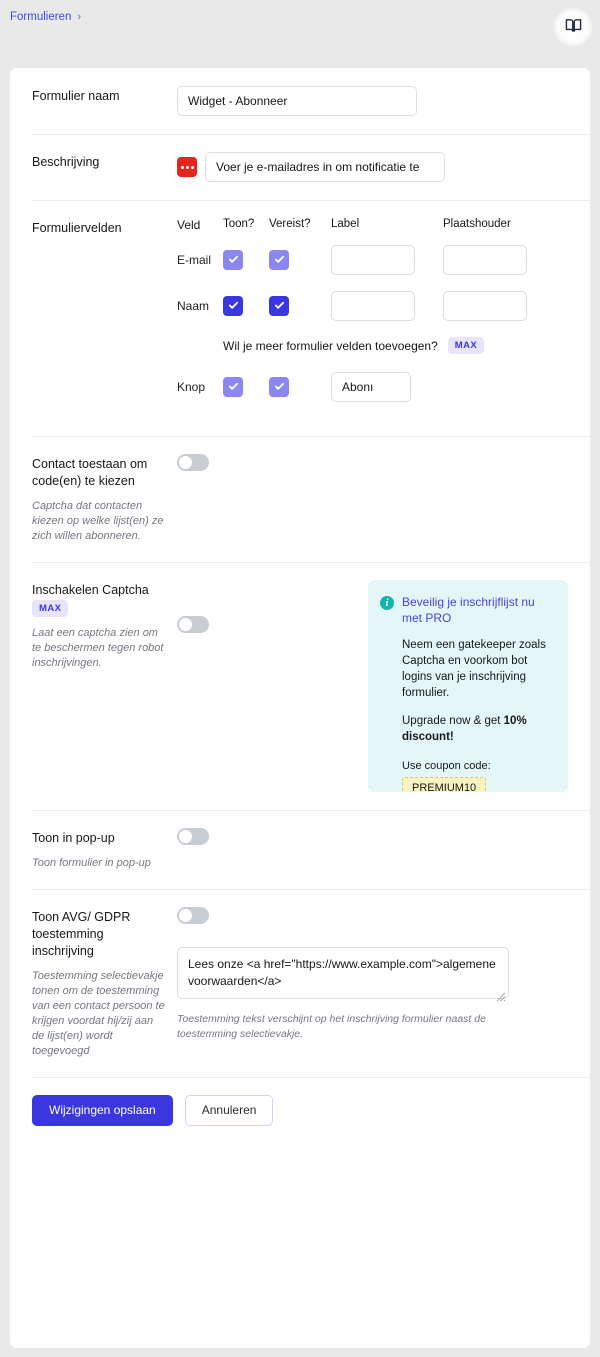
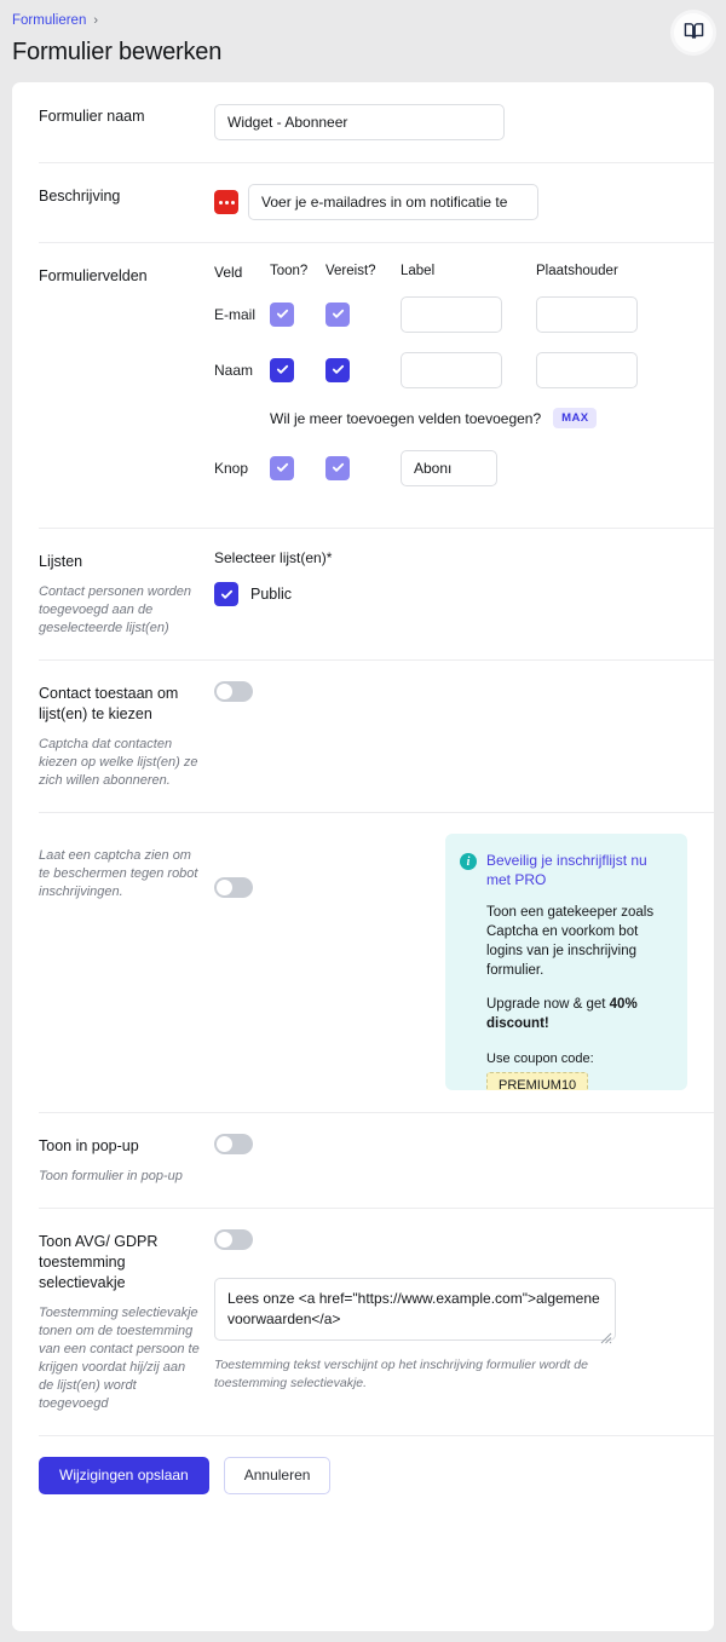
  Formulieren
  ›
+ Formulier bewerken
  Formulier naam
  Widget - Abonneer
  Beschrijving
  Voer je e-mailadres in om notificatie te
  Formuliervelden
  Veld
  Toon?
  Vereist?
  Label
  Plaatshouder
  E-mail
  Naam
- Wil je meer formulier velden toevoegen?
+ Wil je meer toevoegen velden toevoegen?
  MAX
  Knop
  Abonı
+ Lijsten
+ Contact personen worden toegevoegd aan de geselecteerde lijst(en)
+ Selecteer lijst(en)*
+ Public
- Contact toestaan om code(en) te kiezen
+ Contact toestaan om lijst(en) te kiezen
  Captcha dat contacten kiezen op welke lijst(en) ze zich willen abonneren.
- Inschakelen Captcha MAX
  Laat een captcha zien om te beschermen tegen robot inschrijvingen.
  i
  Beveilig je inschrijflijst nu met PRO
- Neem een gatekeeper zoals Captcha en voorkom bot logins van je inschrijving formulier.
+ Toon een gatekeeper zoals Captcha en voorkom bot logins van je inschrijving formulier.
- Upgrade now & get 10% discount!
+ Upgrade now & get 40% discount!
  Use coupon code:
  PREMIUM10
  Toon in pop-up
  Toon formulier in pop-up
- Toon AVG/ GDPR toestemming inschrijving
+ Toon AVG/ GDPR toestemming selectievakje
  Toestemming selectievakje tonen om de toestemming van een contact persoon te krijgen voordat hij/zij aan de lijst(en) wordt toegevoegd
- Toestemming tekst verschijnt op het inschrijving formulier naast de toestemming selectievakje.
+ Toestemming tekst verschijnt op het inschrijving formulier wordt de toestemming selectievakje.
  Wijzigingen opslaan
  Annuleren
